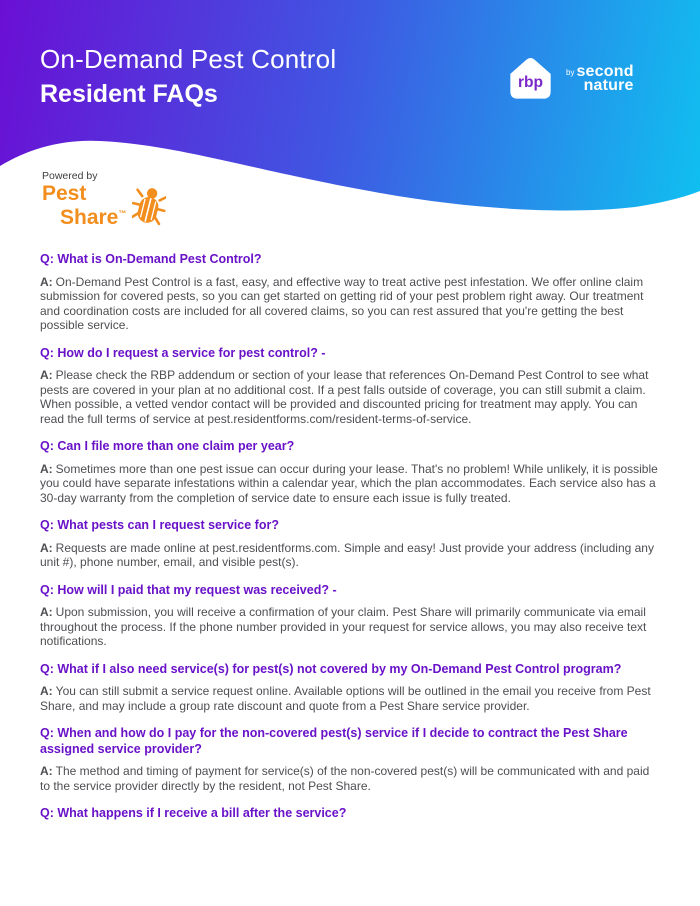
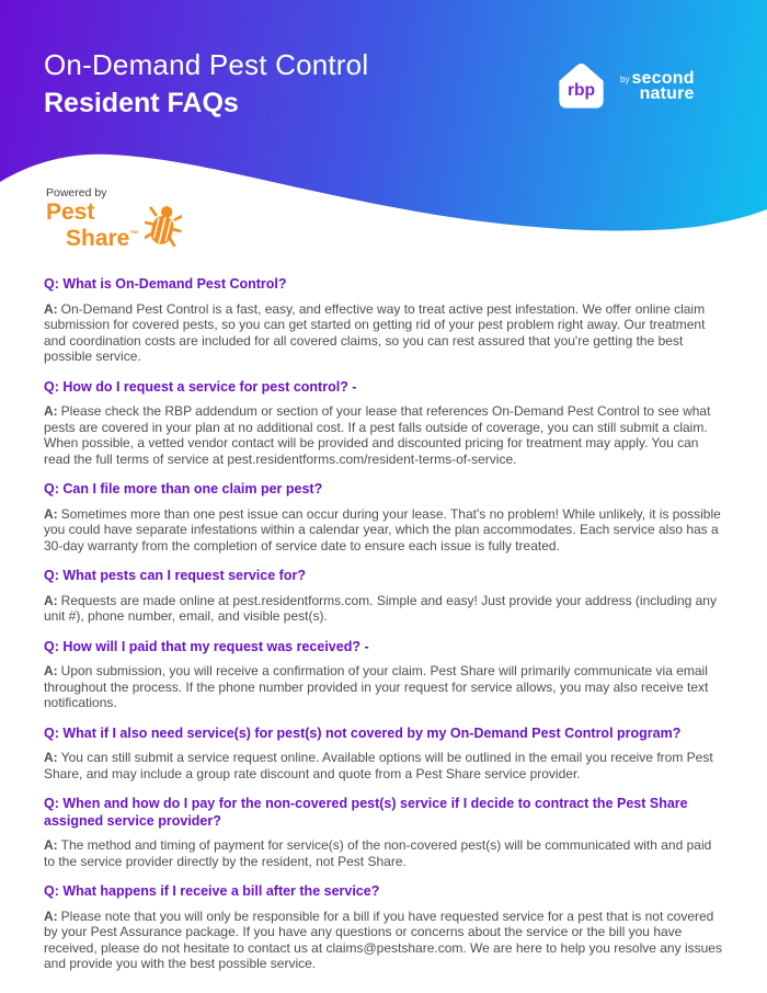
  On-Demand Pest Control
  Resident FAQs
  rbp
  by
  second
  nature
  Powered by
  Pest
  Share™
  Q: What is On-Demand Pest Control?
  A: On-Demand Pest Control is a fast, easy, and effective way to treat active pest infestation. We offer online claim submission for covered pests, so you can get started on getting rid of your pest problem right away. Our treatment and coordination costs are included for all covered claims, so you can rest assured that you're getting the best possible service.
  Q: How do I request a service for pest control? -
  A: Please check the RBP addendum or section of your lease that references On-Demand Pest Control to see what pests are covered in your plan at no additional cost. If a pest falls outside of coverage, you can still submit a claim. When possible, a vetted vendor contact will be provided and discounted pricing for treatment may apply. You can read the full terms of service at pest.residentforms.com/resident-terms-of-service.
- Q: Can I file more than one claim per year?
+ Q: Can I file more than one claim per pest?
  A: Sometimes more than one pest issue can occur during your lease. That's no problem! While unlikely, it is possible you could have separate infestations within a calendar year, which the plan accommodates. Each service also has a 30-day warranty from the completion of service date to ensure each issue is fully treated.
  Q: What pests can I request service for?
  A: Requests are made online at pest.residentforms.com. Simple and easy! Just provide your address (including any unit #), phone number, email, and visible pest(s).
  Q: How will I paid that my request was received? -
  A: Upon submission, you will receive a confirmation of your claim. Pest Share will primarily communicate via email throughout the process. If the phone number provided in your request for service allows, you may also receive text notifications.
  Q: What if I also need service(s) for pest(s) not covered by my On-Demand Pest Control program?
  A: You can still submit a service request online. Available options will be outlined in the email you receive from Pest Share, and may include a group rate discount and quote from a Pest Share service provider.
  Q: When and how do I pay for the non-covered pest(s) service if I decide to contract the Pest Share assigned service provider?
  A: The method and timing of payment for service(s) of the non-covered pest(s) will be communicated with and paid to the service provider directly by the resident, not Pest Share.
  Q: What happens if I receive a bill after the service?
+ A: Please note that you will only be responsible for a bill if you have requested service for a pest that is not covered by your Pest Assurance package. If you have any questions or concerns about the service or the bill you have received, please do not hesitate to contact us at claims@pestshare.com. We are here to help you resolve any issues and provide you with the best possible service.
